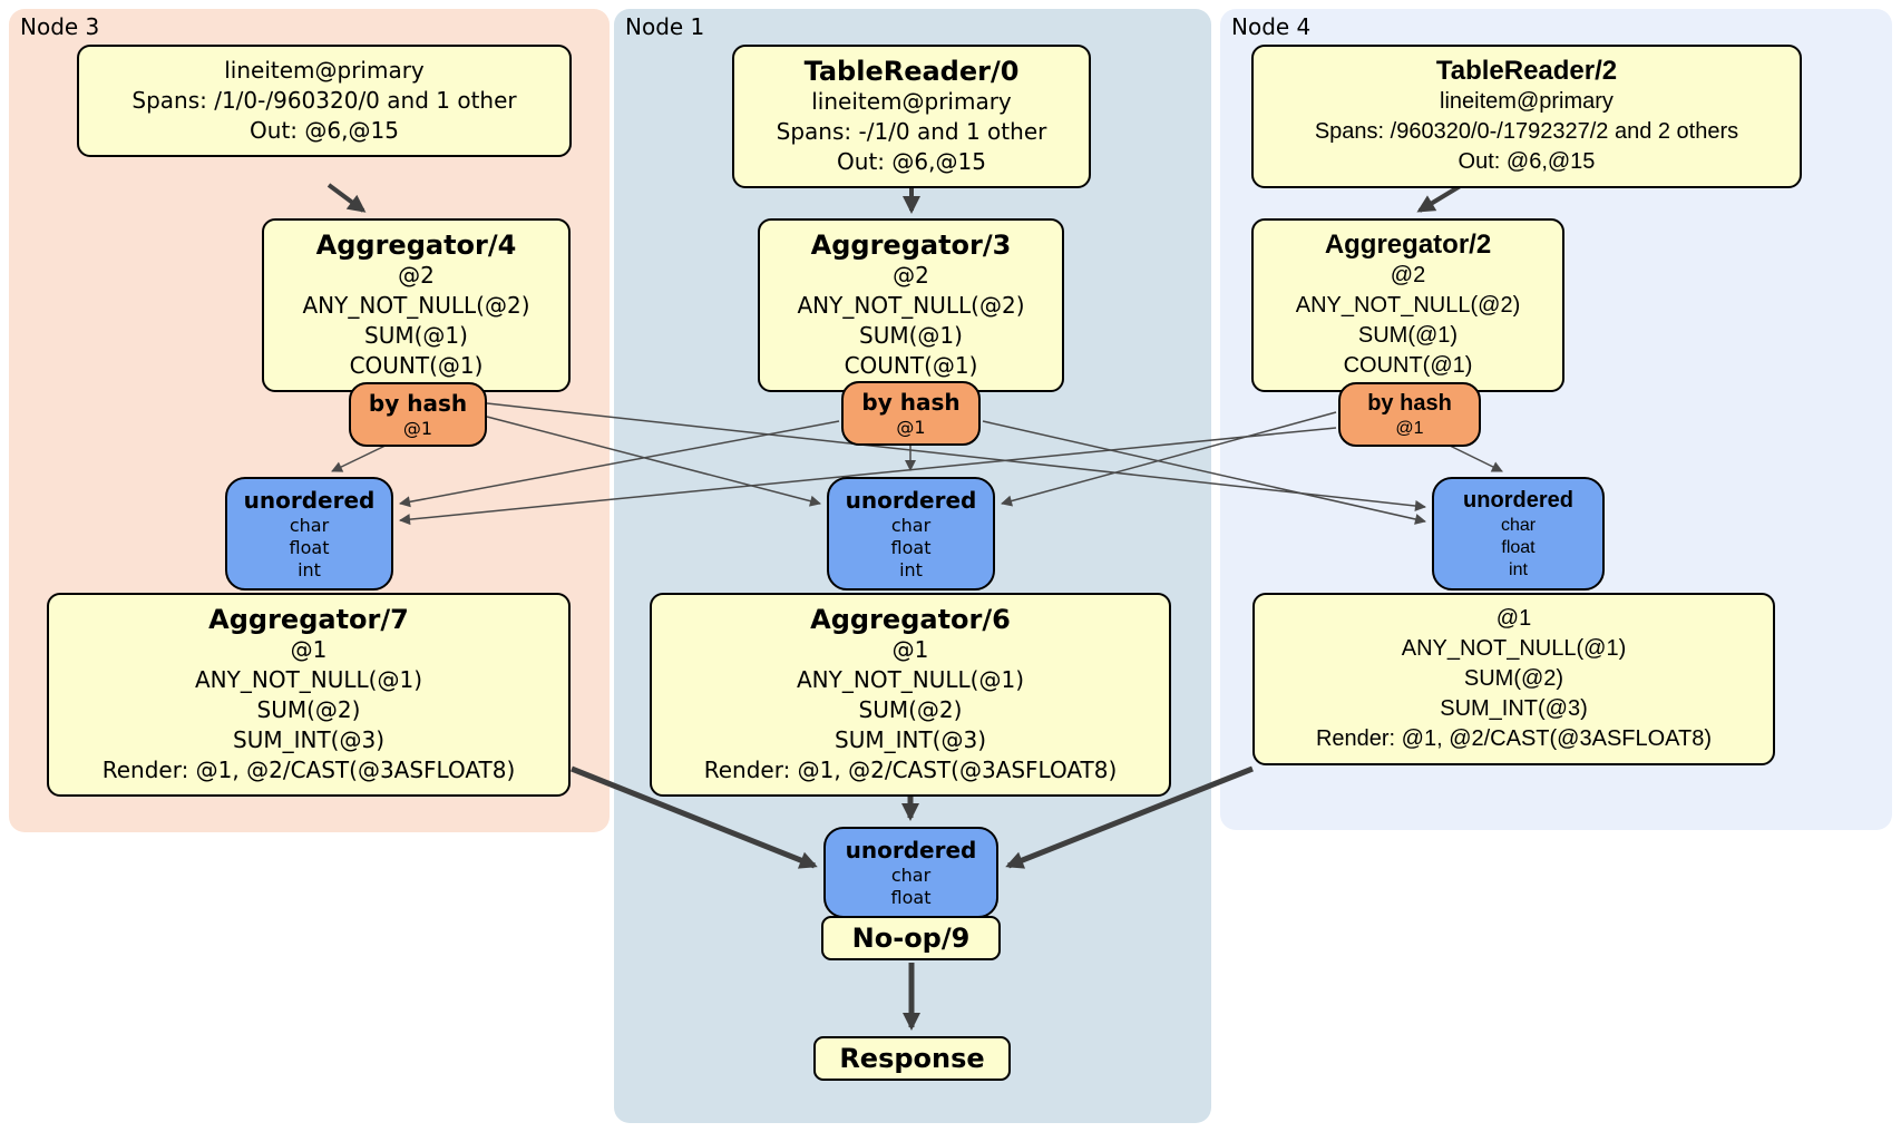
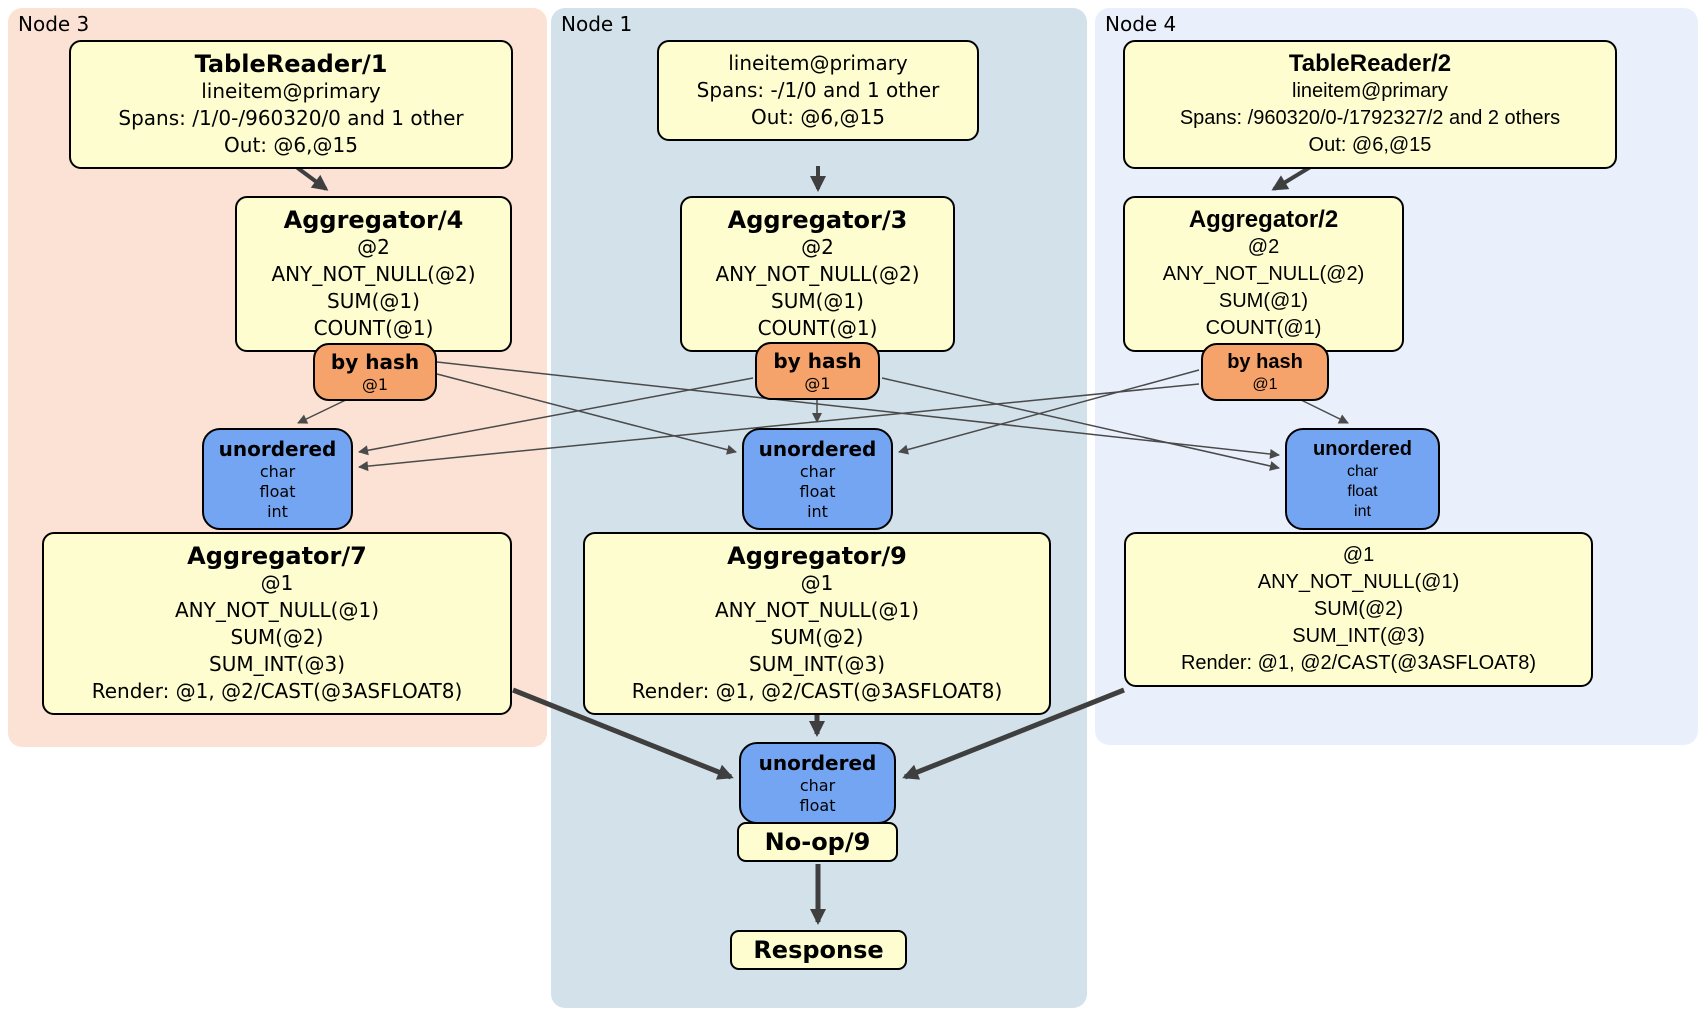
  Node 3
  Node 1
  Node 4
+ TableReader/1
  lineitem@primary
  Spans: /1/0-/960320/0 and 1 other
  Out: @6,@15
  Aggregator/4
  @2
  ANY_NOT_NULL(@2)
  SUM(@1)
  COUNT(@1)
  by hash
  @1
  unordered
  char
  float
  int
  Aggregator/7
  @1
  ANY_NOT_NULL(@1)
  SUM(@2)
  SUM_INT(@3)
  Render: @1, @2/CAST(@3ASFLOAT8)
- TableReader/0
  lineitem@primary
  Spans: -/1/0 and 1 other
  Out: @6,@15
  Aggregator/3
  @2
  ANY_NOT_NULL(@2)
  SUM(@1)
  COUNT(@1)
  by hash
  @1
  unordered
  char
  float
  int
- Aggregator/6
+ Aggregator/9
  @1
  ANY_NOT_NULL(@1)
  SUM(@2)
  SUM_INT(@3)
  Render: @1, @2/CAST(@3ASFLOAT8)
  TableReader/2
  lineitem@primary
  Spans: /960320/0-/1792327/2 and 2 others
  Out: @6,@15
  Aggregator/2
  @2
  ANY_NOT_NULL(@2)
  SUM(@1)
  COUNT(@1)
  by hash
  @1
  unordered
  char
  float
  int
  @1
  ANY_NOT_NULL(@1)
  SUM(@2)
  SUM_INT(@3)
  Render: @1, @2/CAST(@3ASFLOAT8)
  unordered
  char
  float
  No-op/9
  Response
